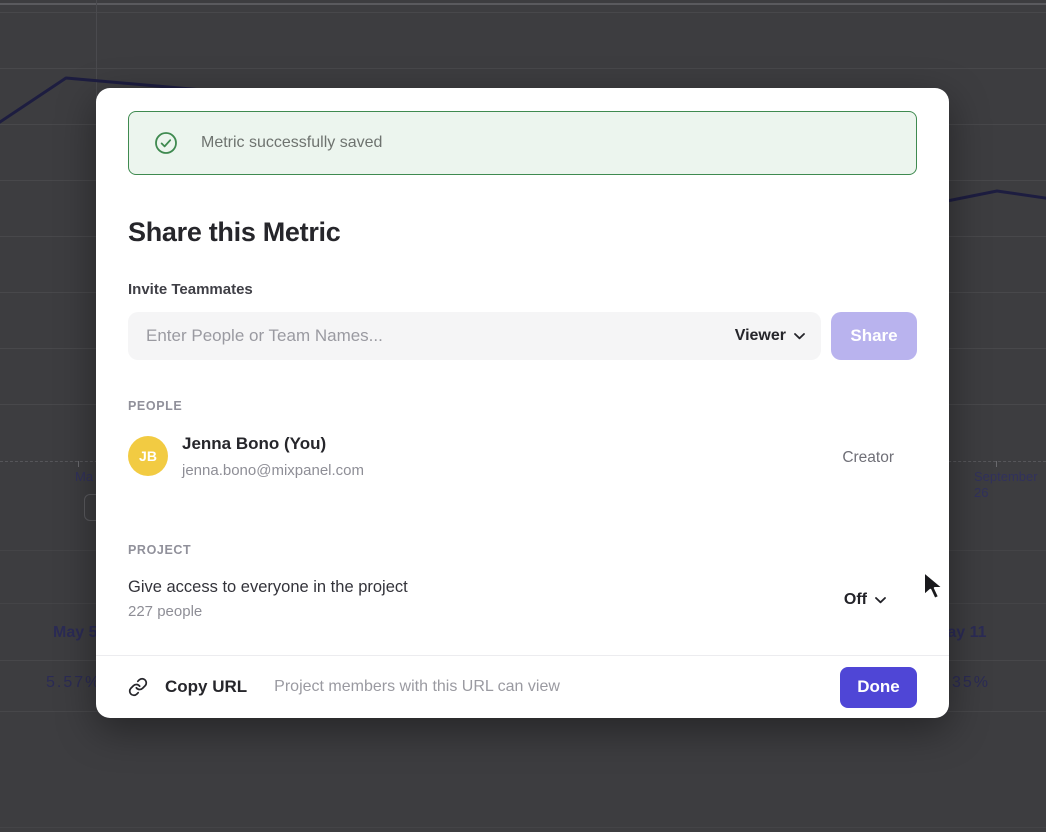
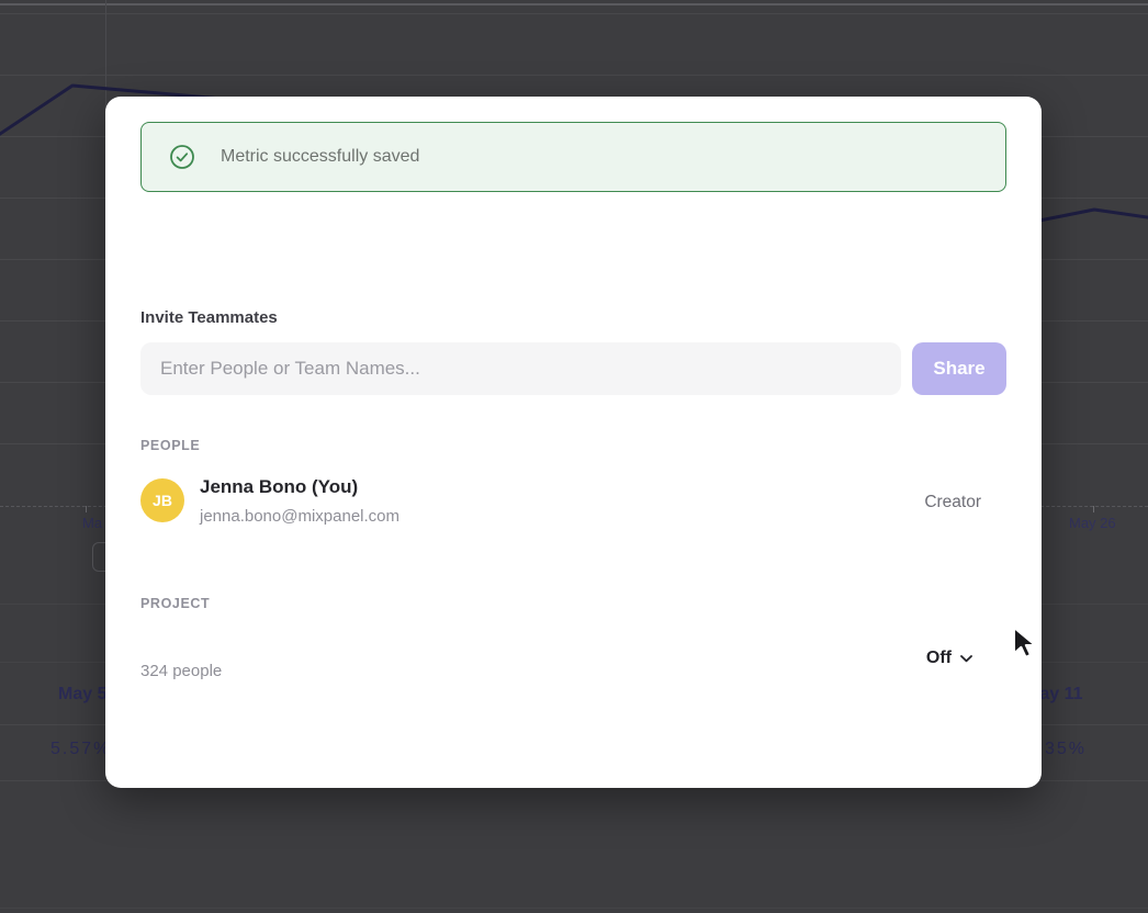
  Ma
- September 26
+ May 26
  May 5
  5.57%
  ay 11
  35%
  Metric successfully saved
- Share this Metric
  Invite Teammates
  Enter People or Team Names...
- Viewer
  Share
  PEOPLE
  JB
  Jenna Bono (You)
  jenna.bono@mixpanel.com
  Creator
  PROJECT
- Give access to everyone in the project
- 227 people
+ 324 people
  Off
- Copy URL
- Project members with this URL can view
- Done
